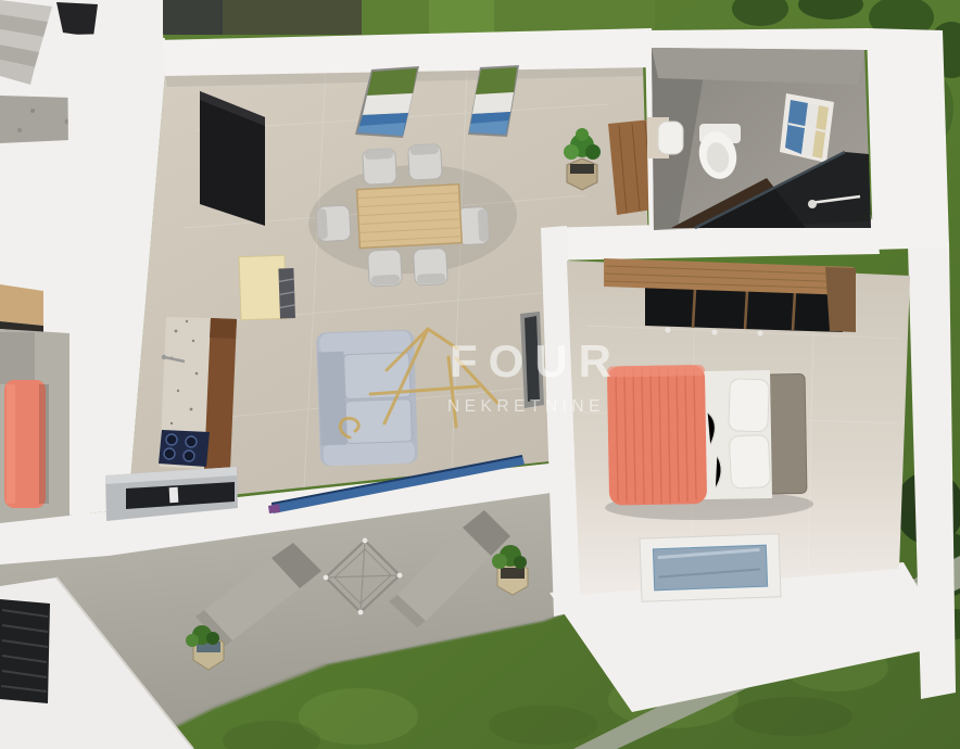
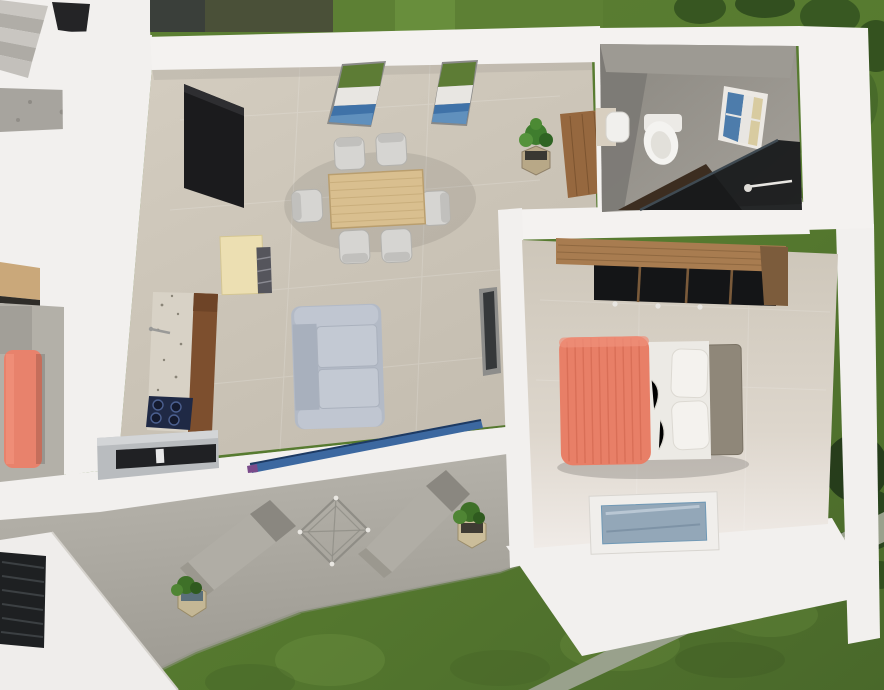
- FOUR
- NEKRETNINE
